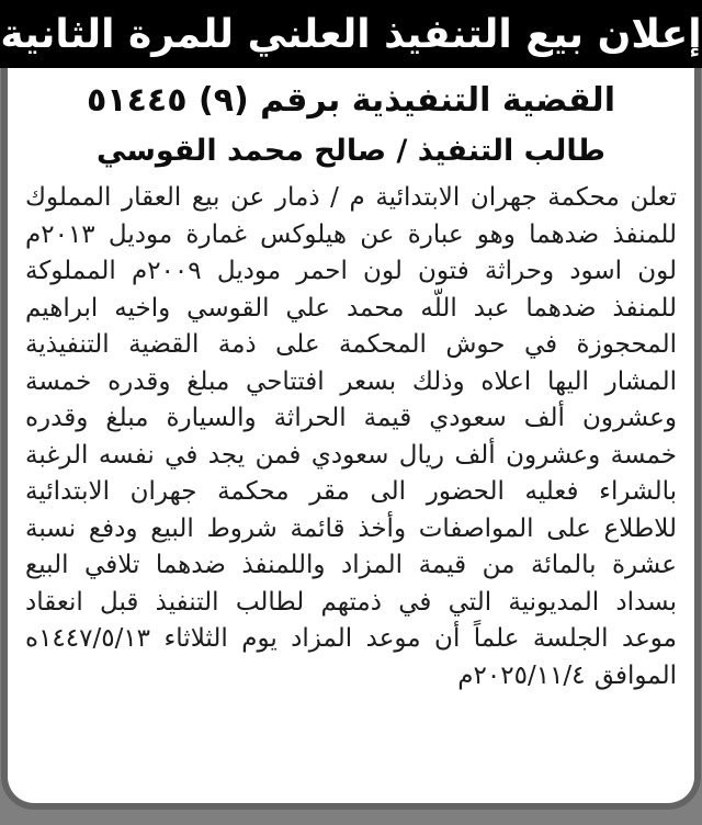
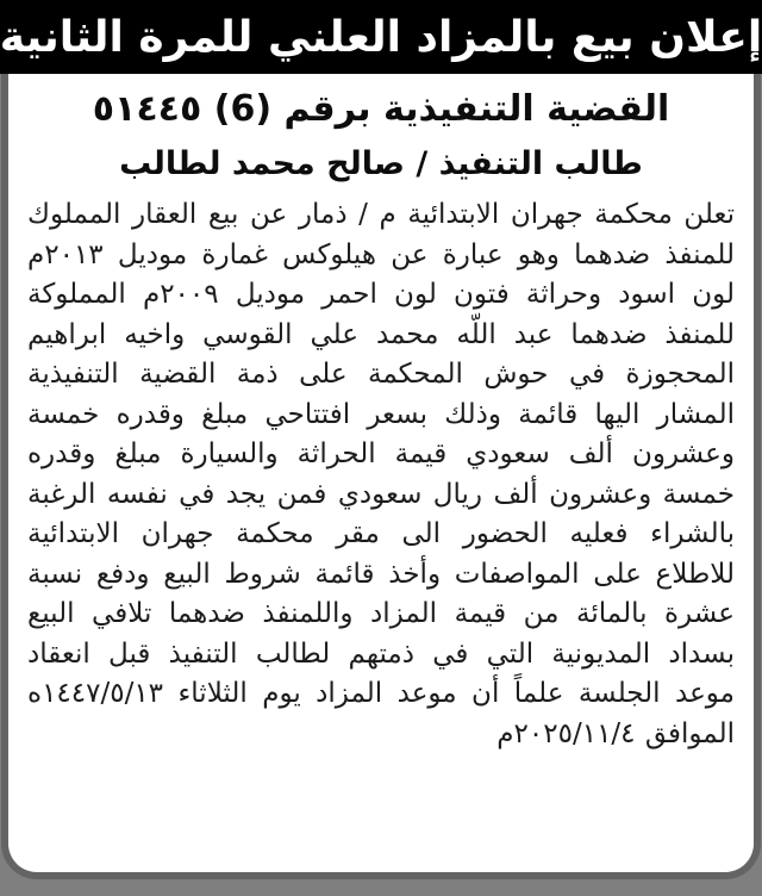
- إعلان بيع التنفيذ العلني للمرة الثانية
+ إعلان بيع بالمزاد العلني للمرة الثانية
- القضية التنفيذية برقم (٩) ٥١٤٤٥
+ القضية التنفيذية برقم (6) ٥١٤٤٥
- طالب التنفيذ / صالح محمد القوسي
+ طالب التنفيذ / صالح محمد لطالب
- تعلن محكمة جهران الابتدائية م / ذمار عن بيع العقار المملوك للمنفذ ضدهما وهو عبارة عن هيلوكس غمارة موديل ٢٠١٣م لون اسود وحراثة فتون لون احمر موديل ٢٠٠٩م المملوكة للمنفذ ضدهما عبد اللّه محمد علي القوسي واخيه ابراهيم المحجوزة في حوش المحكمة على ذمة القضية التنفيذية المشار اليها اعلاه وذلك بسعر افتتاحي مبلغ وقدره خمسة وعشرون ألف سعودي قيمة الحراثة والسيارة مبلغ وقدره خمسة وعشرون ألف ريال سعودي فمن يجد في نفسه الرغبة بالشراء فعليه الحضور الى مقر محكمة جهران الابتدائية للاطلاع على المواصفات وأخذ قائمة شروط البيع ودفع نسبة عشرة بالمائة من قيمة المزاد واللمنفذ ضدهما تلافي البيع بسداد المديونية التي في ذمتهم لطالب التنفيذ قبل انعقاد موعد الجلسة علماً أن موعد المزاد يوم الثلاثاء ١٤٤٧/٥/١٣ه الموافق ٢٠٢٥/١١/٤م
+ تعلن محكمة جهران الابتدائية م / ذمار عن بيع العقار المملوك للمنفذ ضدهما وهو عبارة عن هيلوكس غمارة موديل ٢٠١٣م لون اسود وحراثة فتون لون احمر موديل ٢٠٠٩م المملوكة للمنفذ ضدهما عبد اللّه محمد علي القوسي واخيه ابراهيم المحجوزة في حوش المحكمة على ذمة القضية التنفيذية المشار اليها قائمة وذلك بسعر افتتاحي مبلغ وقدره خمسة وعشرون ألف سعودي قيمة الحراثة والسيارة مبلغ وقدره خمسة وعشرون ألف ريال سعودي فمن يجد في نفسه الرغبة بالشراء فعليه الحضور الى مقر محكمة جهران الابتدائية للاطلاع على المواصفات وأخذ قائمة شروط البيع ودفع نسبة عشرة بالمائة من قيمة المزاد واللمنفذ ضدهما تلافي البيع بسداد المديونية التي في ذمتهم لطالب التنفيذ قبل انعقاد موعد الجلسة علماً أن موعد المزاد يوم الثلاثاء ١٤٤٧/٥/١٣ه الموافق ٢٠٢٥/١١/٤م
